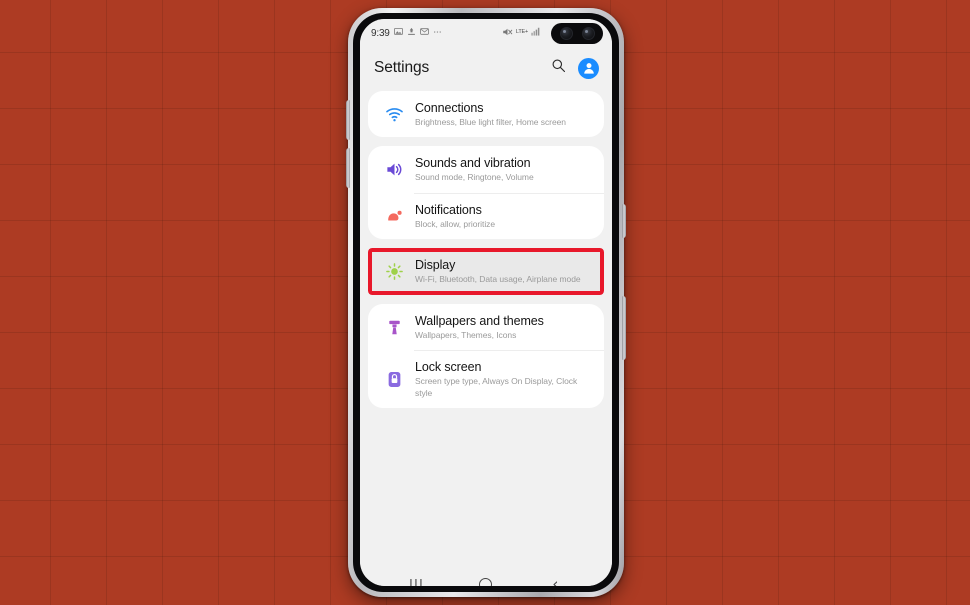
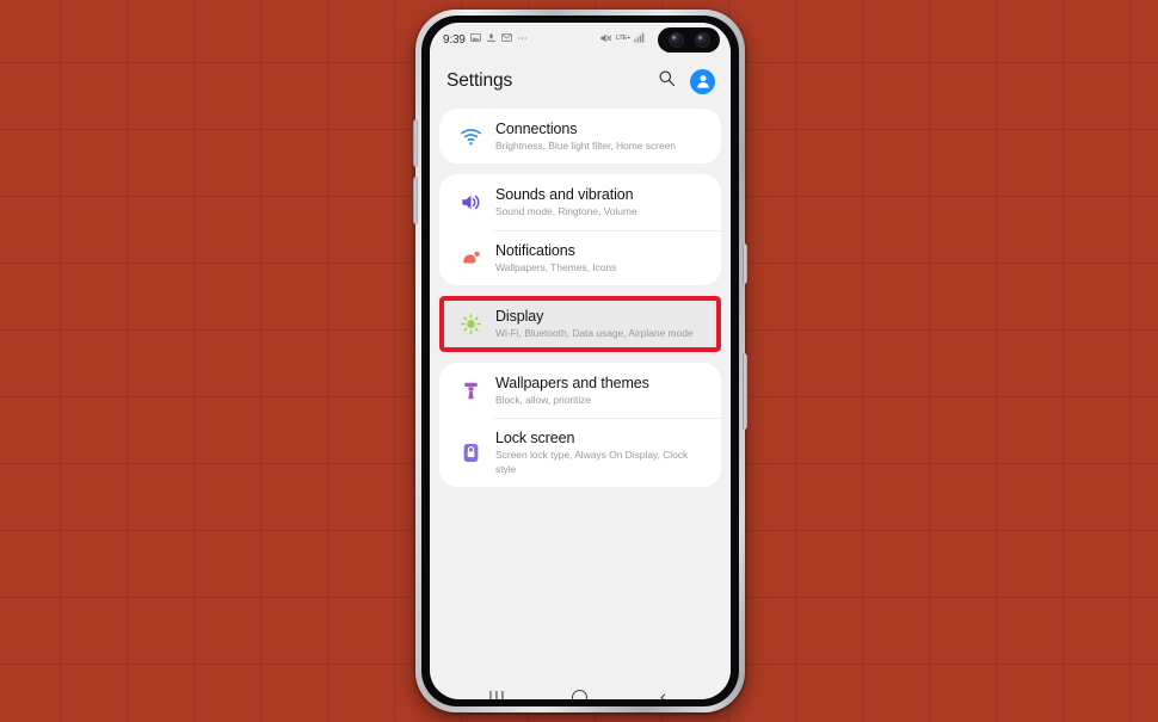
  9:39
  Settings
  Connections
  Brightness, Blue light filter, Home screen
  Sounds and vibration
  Sound mode, Ringtone, Volume
  Notifications
- Block, allow, prioritize
+ Wallpapers, Themes, Icons
  Display
  Wi-Fi, Bluetooth, Data usage, Airplane mode
  Wallpapers and themes
- Wallpapers, Themes, Icons
+ Block, allow, prioritize
  Lock screen
- Screen type type, Always On Display, Clock style
+ Screen lock type, Always On Display, Clock style
  |||
  ‹
